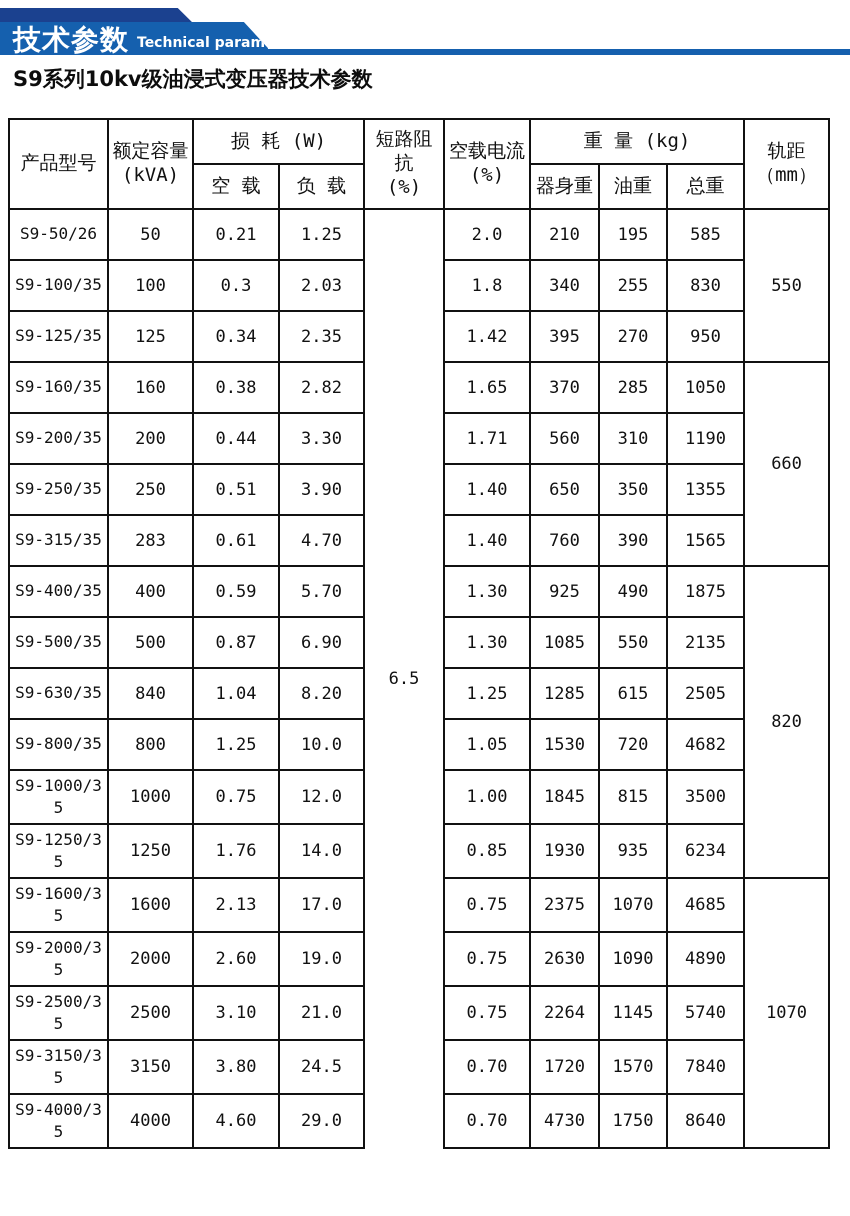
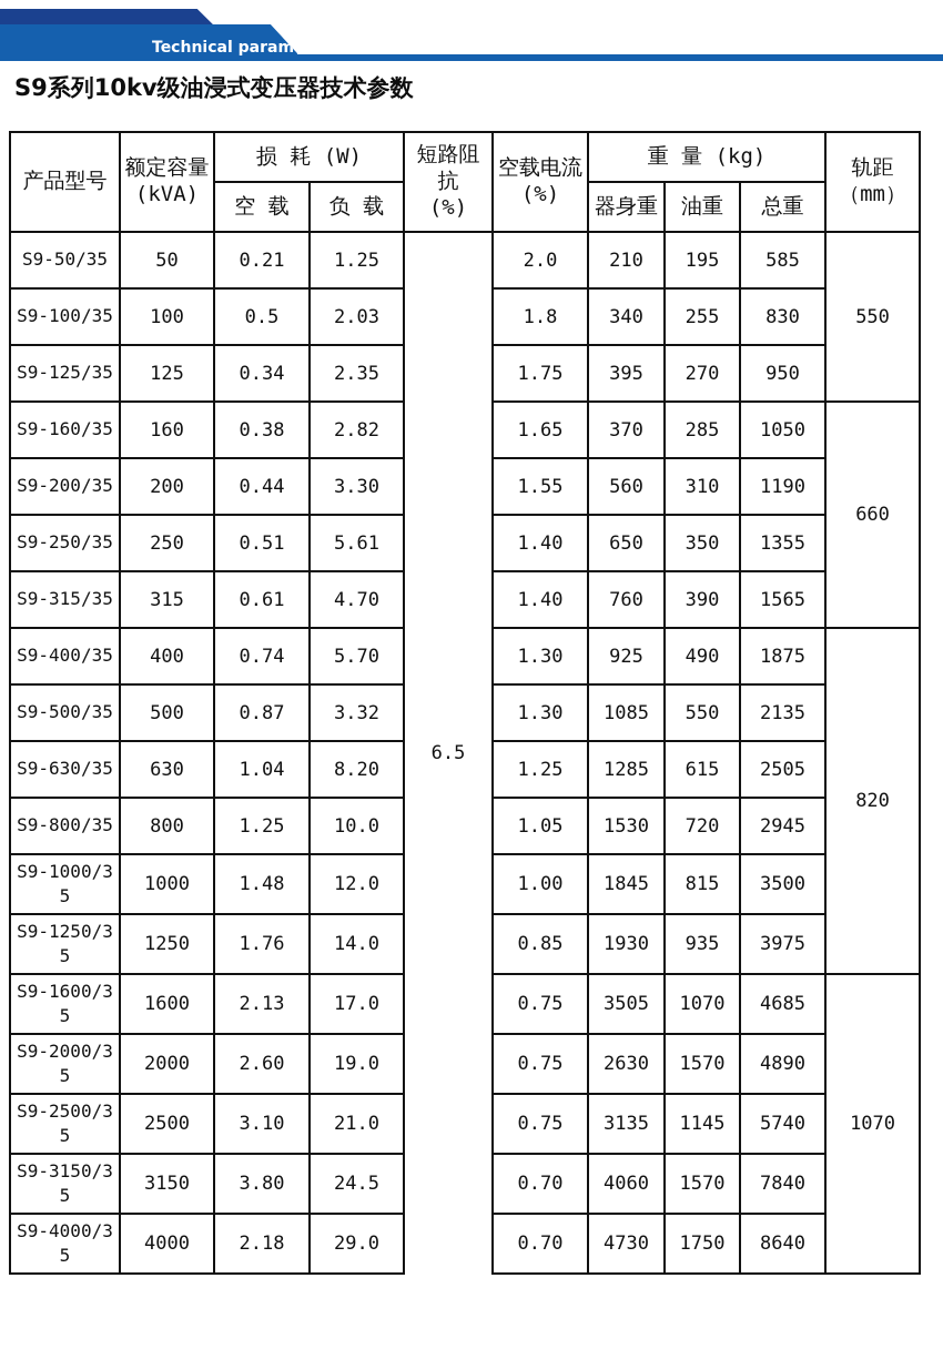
- 技术参数
  Technical param
  S9系列10kv级油浸式变压器技术参数
  产品型号	额定容量 (kVA)	损 耗 (W)	短路阻 抗 (%)	空载电流 (%)	重 量 (kg)	轨距 （mm）
  空 载	负 载	器身重	油重	总重
- S9-50/26	50	0.21	1.25	6.5	2.0	210	195	585	550
+ S9-50/35	50	0.21	1.25	6.5	2.0	210	195	585	550
- S9-100/35	100	0.3	2.03	1.8	340	255	830
+ S9-100/35	100	0.5	2.03	1.8	340	255	830
- S9-125/35	125	0.34	2.35	1.42	395	270	950
+ S9-125/35	125	0.34	2.35	1.75	395	270	950
  S9-160/35	160	0.38	2.82	1.65	370	285	1050	660
- S9-200/35	200	0.44	3.30	1.71	560	310	1190
+ S9-200/35	200	0.44	3.30	1.55	560	310	1190
- S9-250/35	250	0.51	3.90	1.40	650	350	1355
+ S9-250/35	250	0.51	5.61	1.40	650	350	1355
- S9-315/35	283	0.61	4.70	1.40	760	390	1565
+ S9-315/35	315	0.61	4.70	1.40	760	390	1565
- S9-400/35	400	0.59	5.70	1.30	925	490	1875	820
+ S9-400/35	400	0.74	5.70	1.30	925	490	1875	820
- S9-500/35	500	0.87	6.90	1.30	1085	550	2135
+ S9-500/35	500	0.87	3.32	1.30	1085	550	2135
- S9-630/35	840	1.04	8.20	1.25	1285	615	2505
+ S9-630/35	630	1.04	8.20	1.25	1285	615	2505
- S9-800/35	800	1.25	10.0	1.05	1530	720	4682
+ S9-800/35	800	1.25	10.0	1.05	1530	720	2945
- S9-1000/35	1000	0.75	12.0	1.00	1845	815	3500
+ S9-1000/35	1000	1.48	12.0	1.00	1845	815	3500
- S9-1250/35	1250	1.76	14.0	0.85	1930	935	6234
+ S9-1250/35	1250	1.76	14.0	0.85	1930	935	3975
- S9-1600/35	1600	2.13	17.0	0.75	2375	1070	4685	1070
+ S9-1600/35	1600	2.13	17.0	0.75	3505	1070	4685	1070
- S9-2000/35	2000	2.60	19.0	0.75	2630	1090	4890
+ S9-2000/35	2000	2.60	19.0	0.75	2630	1570	4890
- S9-2500/35	2500	3.10	21.0	0.75	2264	1145	5740
+ S9-2500/35	2500	3.10	21.0	0.75	3135	1145	5740
- S9-3150/35	3150	3.80	24.5	0.70	1720	1570	7840
+ S9-3150/35	3150	3.80	24.5	0.70	4060	1570	7840
- S9-4000/35	4000	4.60	29.0	0.70	4730	1750	8640
+ S9-4000/35	4000	2.18	29.0	0.70	4730	1750	8640
